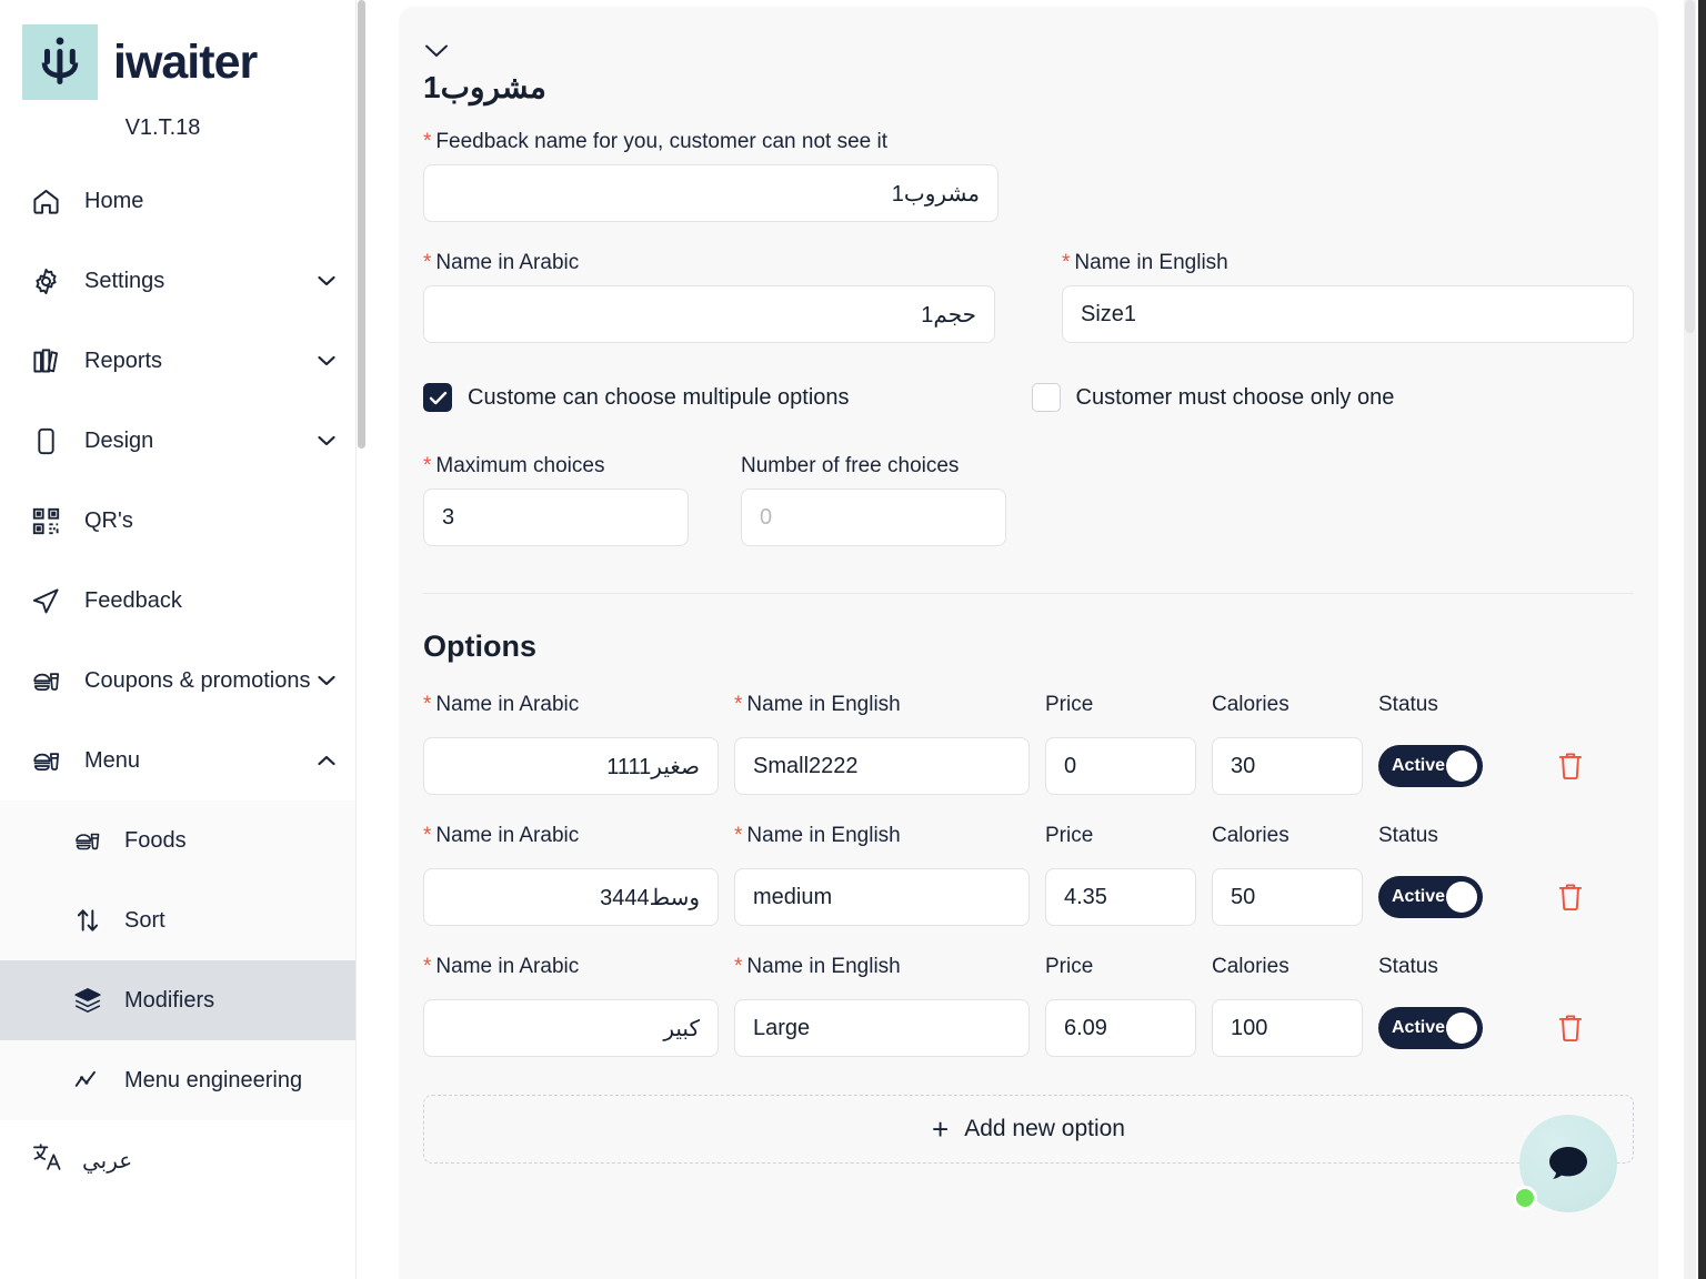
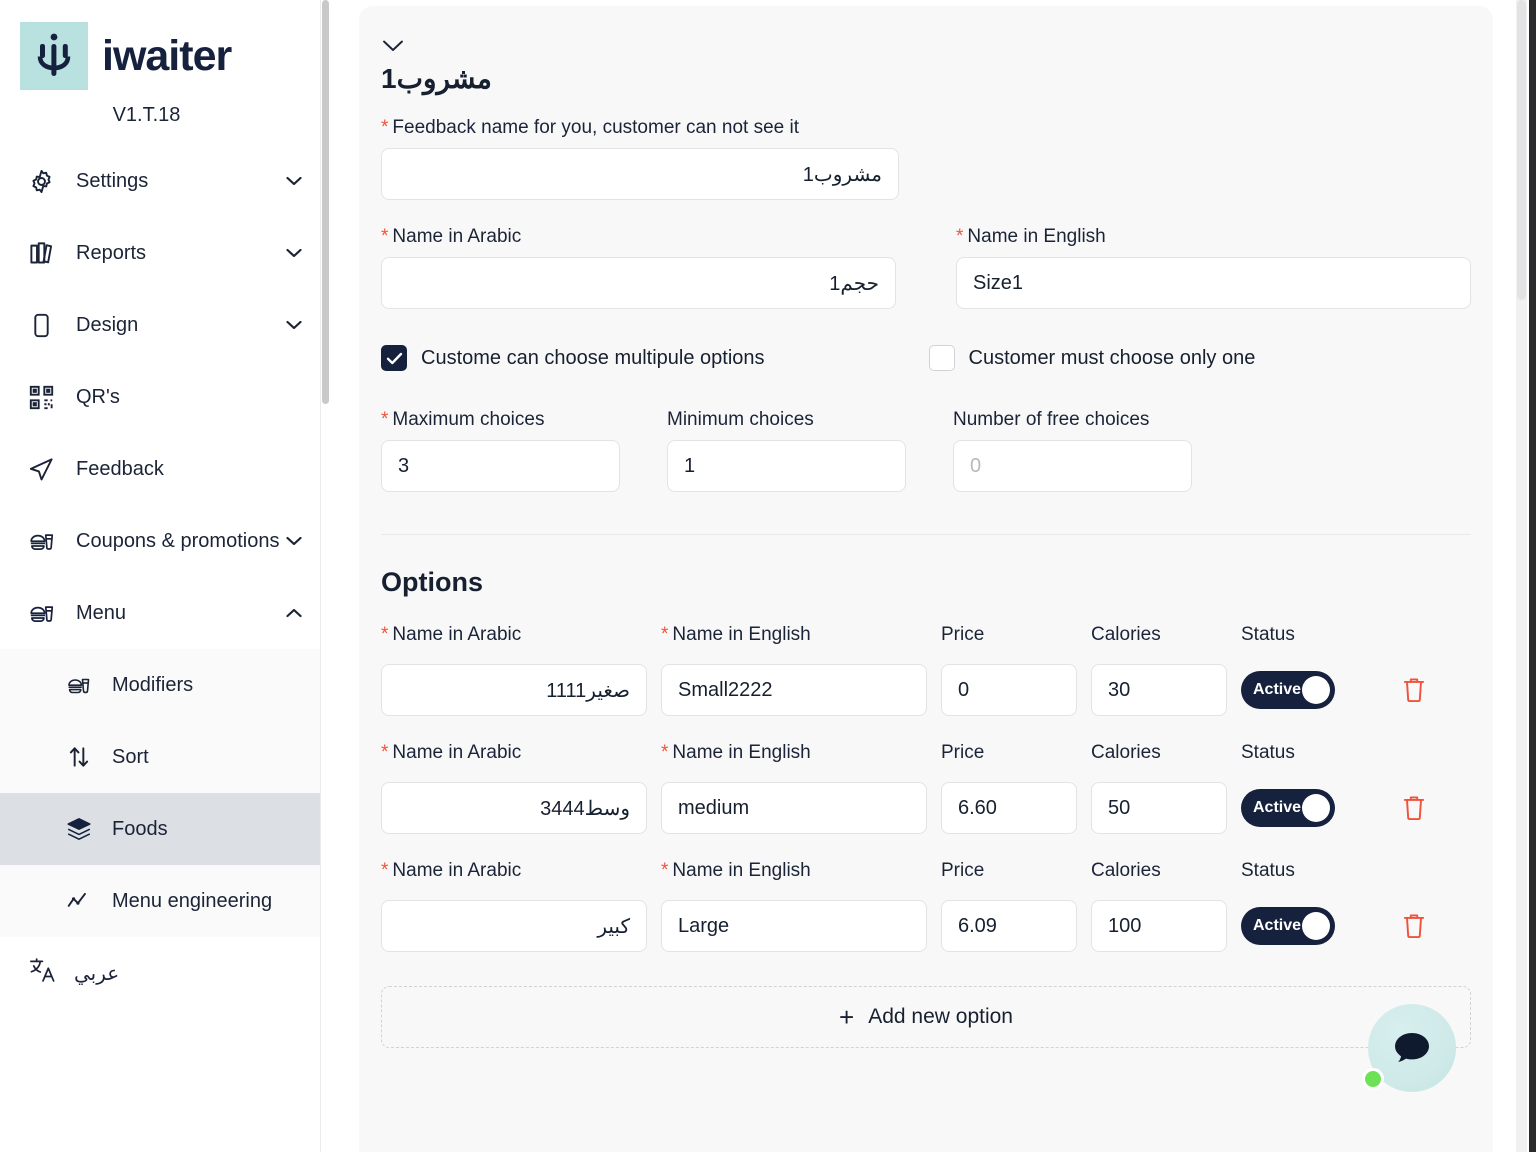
  iwaiter
  V1.T.18
- Home
  Settings
  Reports
  Design
  QR's
  Feedback
  Coupons & promotions
  Menu
- Foods
+ Modifiers
  Sort
- Modifiers
+ Foods
  Menu engineering
  عربي
  مشروب1
  * Feedback name for you, customer can not see it
  مشروب1
  * Name in Arabic
  حجم1
  * Name in English
  Size1
  Custome can choose multipule options
  Customer must choose only one
  * Maximum choices
  3
+ Minimum choices
+ 1
  Number of free choices
  0
  Options
  * Name in Arabic
  * Name in English
  Price
  Calories
  Status
  صغير1111
  Small2222
  0
  30
  Active
  * Name in Arabic
  * Name in English
  Price
  Calories
  Status
  وسط3444
  medium
- 4.35
+ 6.60
  50
  Active
  * Name in Arabic
  * Name in English
  Price
  Calories
  Status
  كبير
  Large
  6.09
  100
  Active
  +
  Add new option
